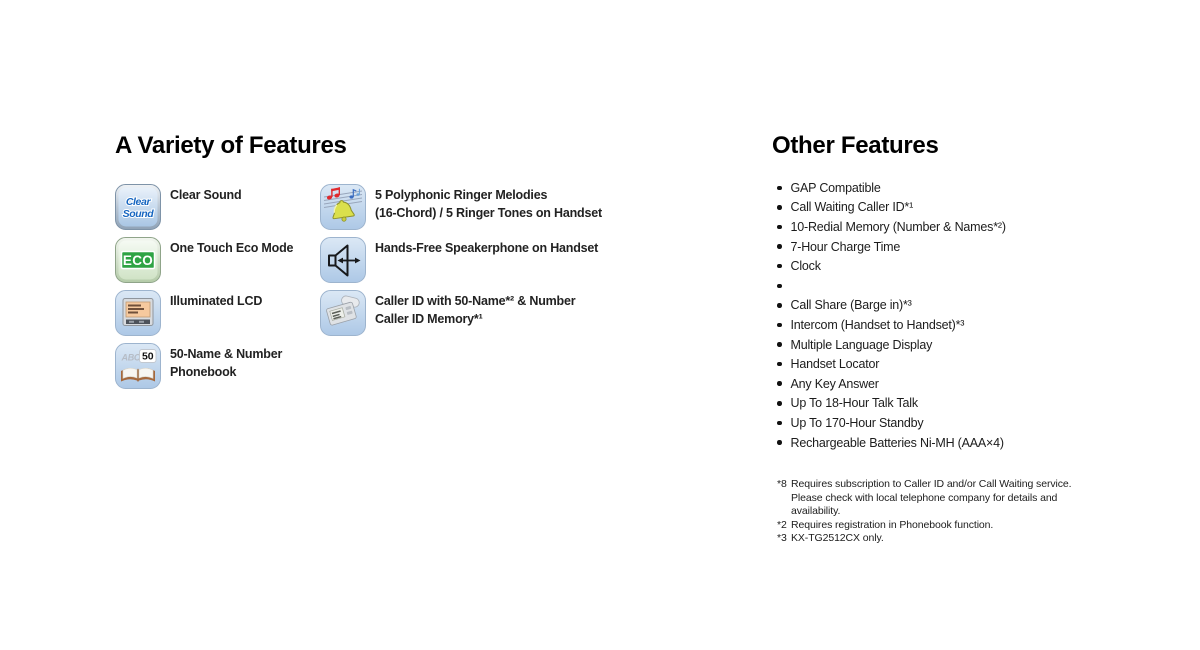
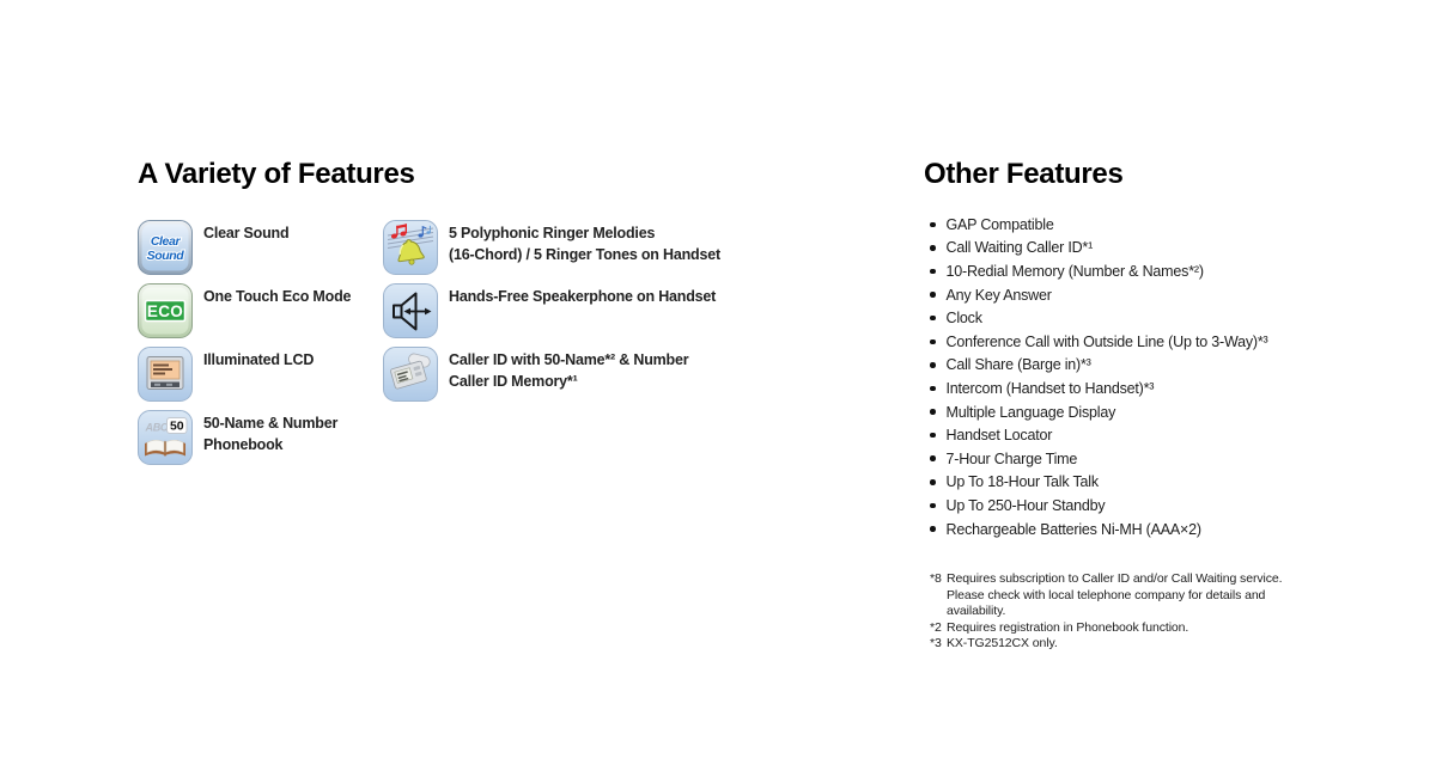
  A Variety of Features
  Clear
  Sound
  Clear Sound
  ECO
  One Touch Eco Mode
  Illuminated LCD
  ABC
  50
  50-Name & Number
  Phonebook
  5 Polyphonic Ringer Melodies
  (16-Chord) / 5 Ringer Tones on Handset
  Hands-Free Speakerphone on Handset
  Caller ID with 50-Name*² & Number
  Caller ID Memory*¹
  Other Features
  GAP Compatible
  Call Waiting Caller ID*¹
  10-Redial Memory (Number & Names*²)
- 7-Hour Charge Time
+ Any Key Answer
  Clock
+ Conference Call with Outside Line (Up to 3-Way)*³
  Call Share (Barge in)*³
  Intercom (Handset to Handset)*³
  Multiple Language Display
  Handset Locator
- Any Key Answer
+ 7-Hour Charge Time
  Up To 18-Hour Talk Talk
- Up To 170-Hour Standby
+ Up To 250-Hour Standby
- Rechargeable Batteries Ni-MH (AAA×4)
+ Rechargeable Batteries Ni-MH (AAA×2)
  *8
  Requires subscription to Caller ID and/or Call Waiting service. Please check with local telephone company for details and availability.
  *2
  Requires registration in Phonebook function.
  *3
  KX-TG2512CX only.
